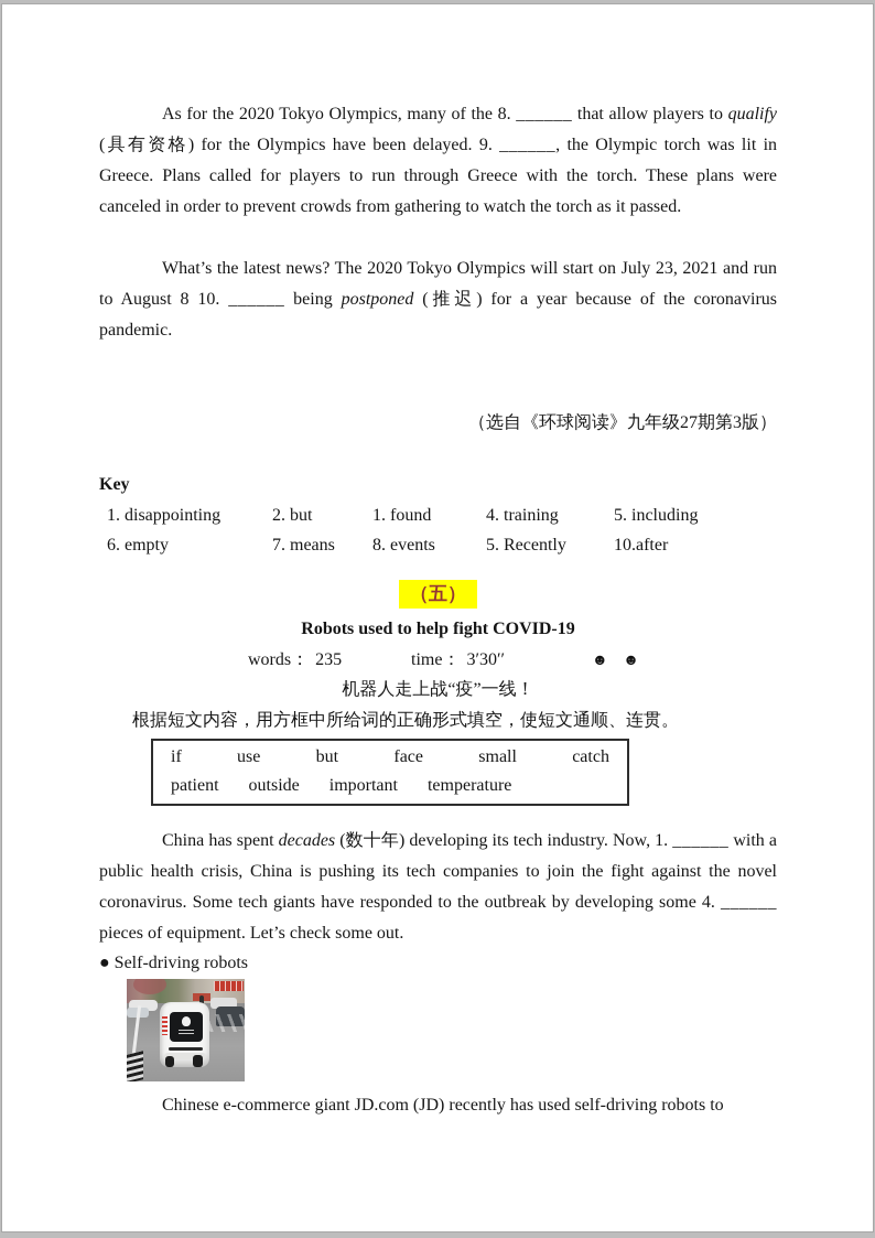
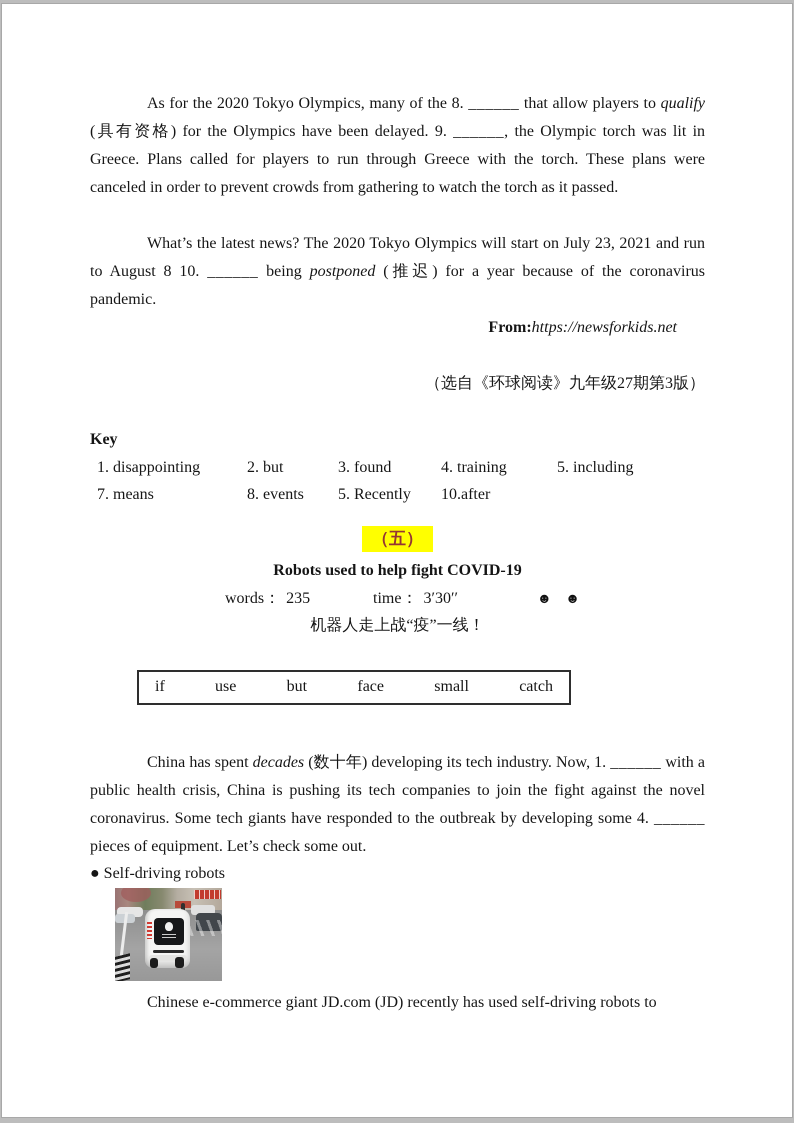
  As for the 2020 Tokyo Olympics, many of the 8. ______ that allow players to qualify (具有资格) for the Olympics have been delayed. 9. ______, the Olympic torch was lit in Greece. Plans called for players to run through Greece with the torch. These plans were canceled in order to prevent crowds from gathering to watch the torch as it passed.
  What’s the latest news? The 2020 Tokyo Olympics will start on July 23, 2021 and run to August 8 10. ______ being postponed (推迟) for a year because of the coronavirus pandemic.
+ From:https://newsforkids.net
  （选自《环球阅读》九年级27期第3版）
  Key
  1. disappointing
  2. but
- 1. found
+ 3. found
  4. training
  5. including
- 6. empty
  7. means
  8. events
  5. Recently
  10.after
  （五）
  Robots used to help fight COVID-19
  words： 235
  time： 3′30′′
  ☻ ☻
  机器人走上战“疫”一线！
- 根据短文内容，用方框中所给词的正确形式填空，使短文通顺、连贯。
  if
  use
  but
  face
  small
  catch
- patient
- outside
- important
- temperature
  China has spent decades (数十年) developing its tech industry. Now, 1. ______ with a public health crisis, China is pushing its tech companies to join the fight against the novel coronavirus. Some tech giants have responded to the outbreak by developing some 4. ______ pieces of equipment. Let’s check some out.
  ● Self-driving robots
  Chinese e-commerce giant JD.com (JD) recently has used self-driving robots to
